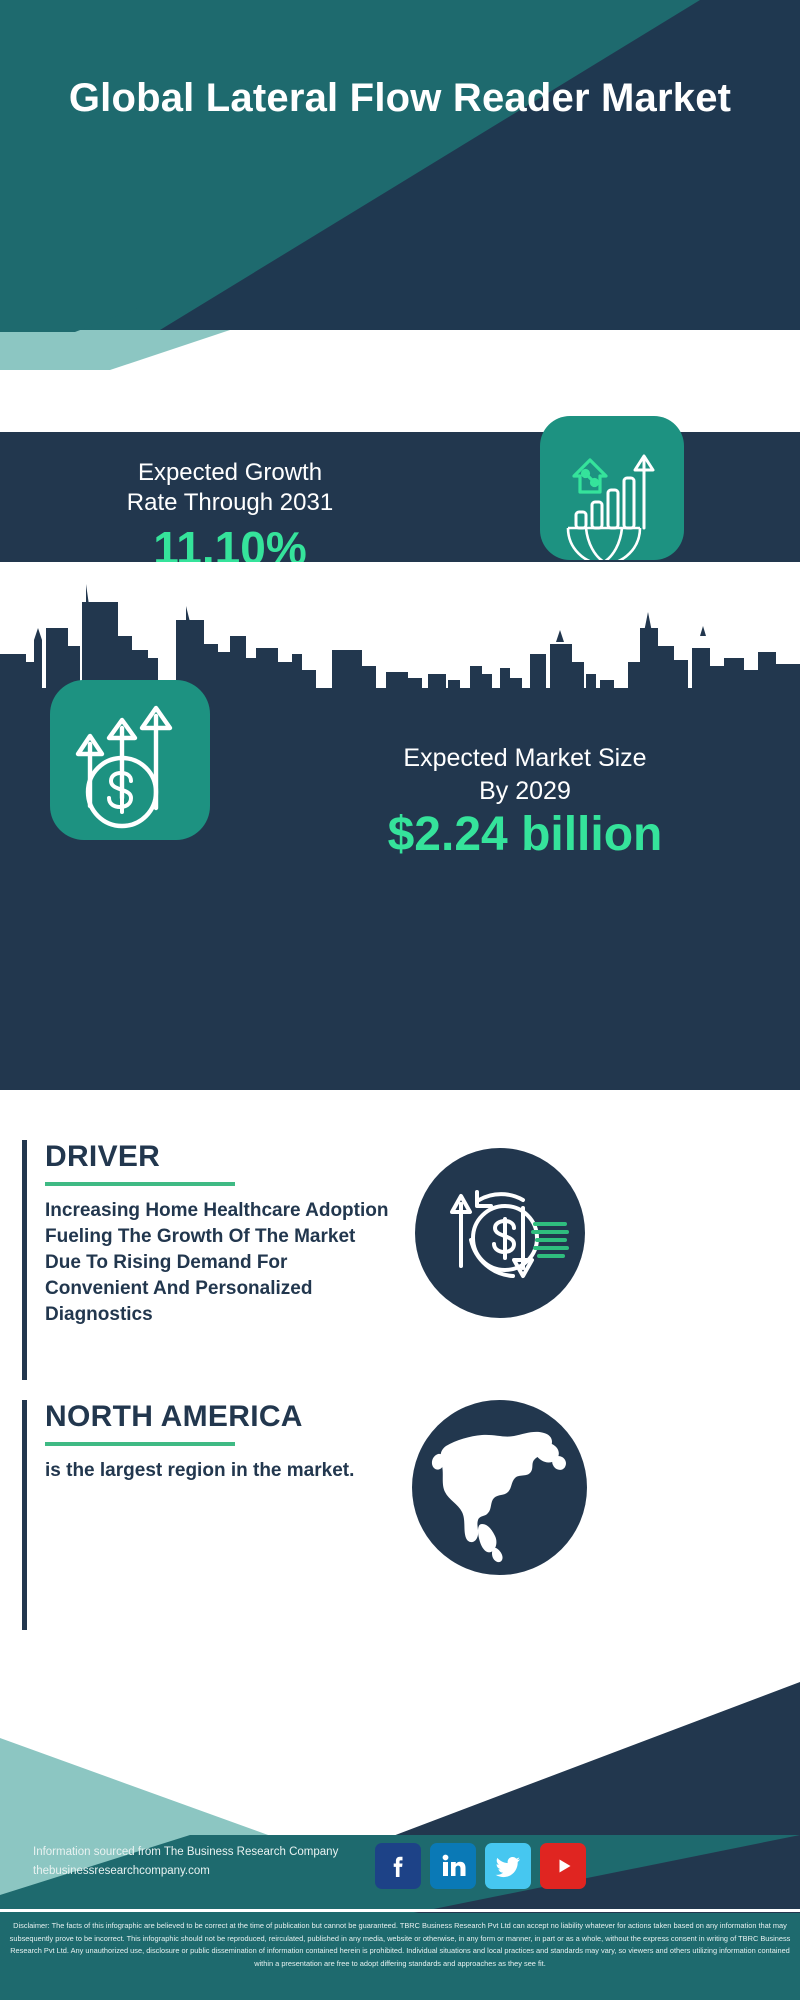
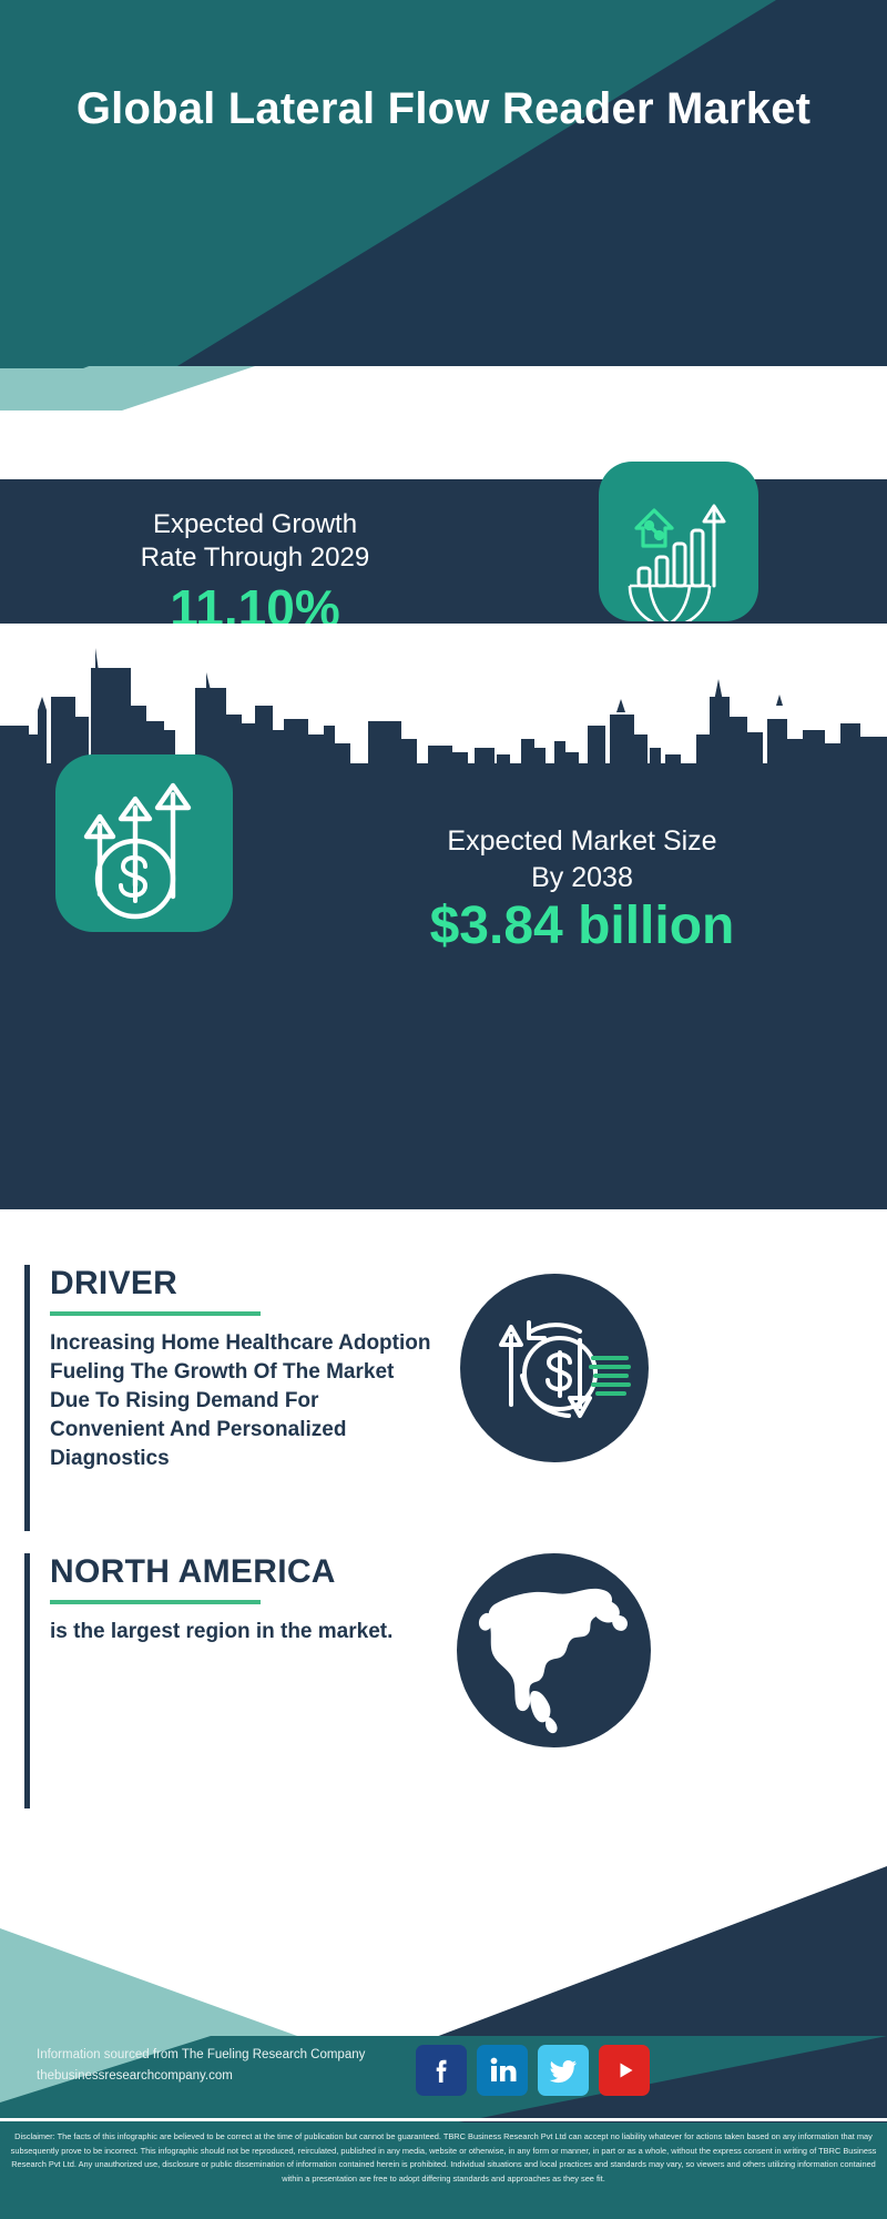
  Global Lateral Flow Reader Market
  Expected Growth
- Rate Through 2031
+ Rate Through 2029
  11.10%
  Expected Market Size
- By 2029
+ By 2038
- $2.24 billion
+ $3.84 billion
  DRIVER
  Increasing Home Healthcare Adoption Fueling The Growth Of The Market Due To Rising Demand For Convenient And Personalized Diagnostics
  NORTH AMERICA
  is the largest region in the market.
- Information sourced from The Business Research Company
+ Information sourced from The Fueling Research Company
  thebusinessresearchcompany.com
  Disclaimer: The facts of this infographic are believed to be correct at the time of publication but cannot be guaranteed. TBRC Business Research Pvt Ltd can accept no liability whatever for actions taken based on any information that may subsequently prove to be incorrect. This infographic should not be reproduced, reirculated, published in any media, website or otherwise, in any form or manner, in part or as a whole, without the express consent in writing of TBRC Business Research Pvt Ltd. Any unauthorized use, disclosure or public dissemination of information contained herein is prohibited. Individual situations and local practices and standards may vary, so viewers and others utilizing information contained within a presentation are free to adopt differing standards and approaches as they see fit.
